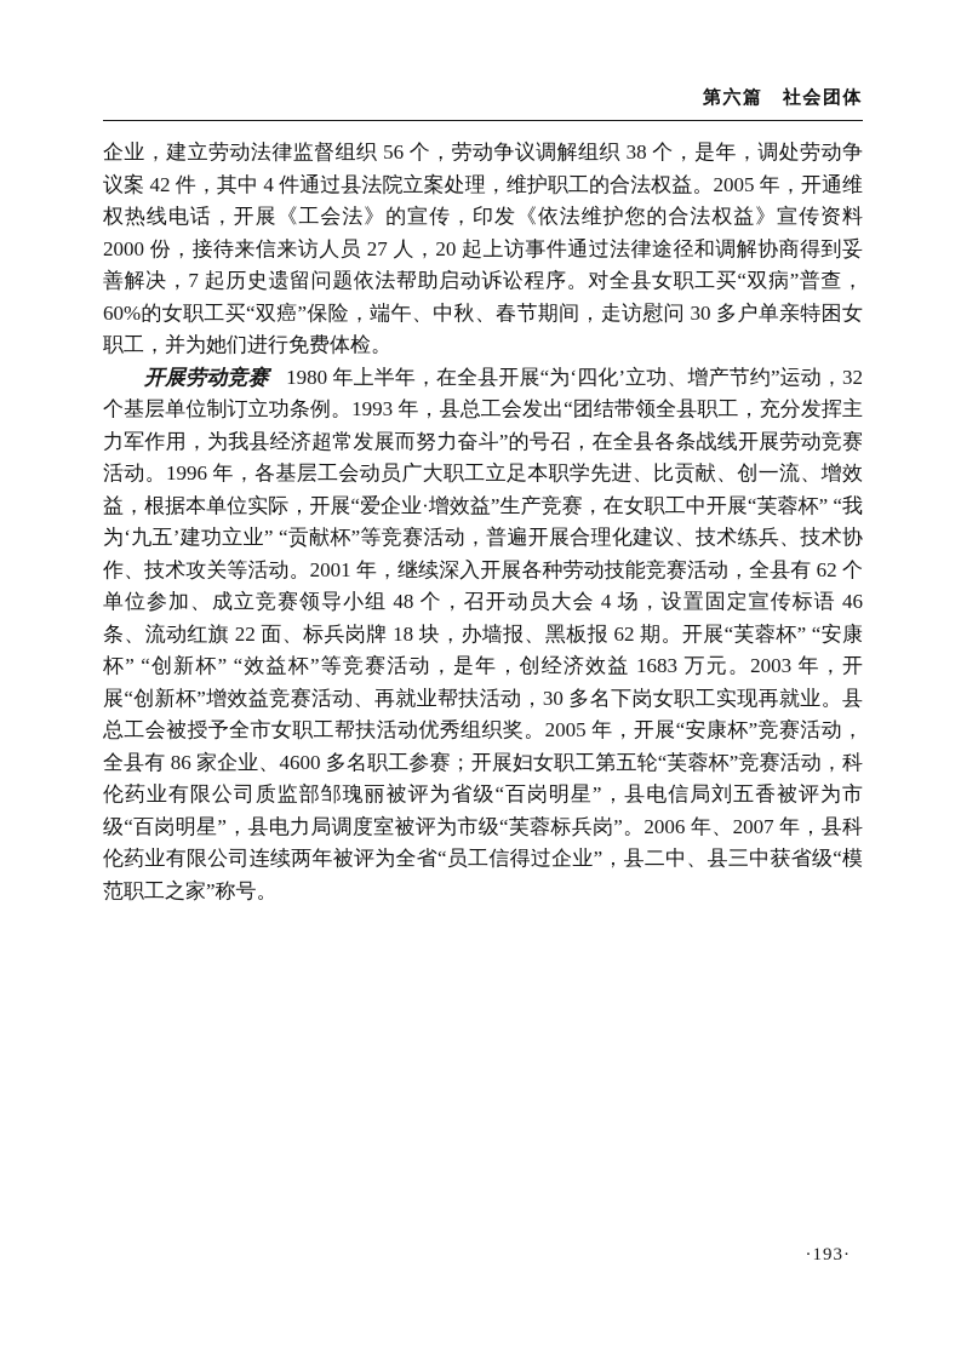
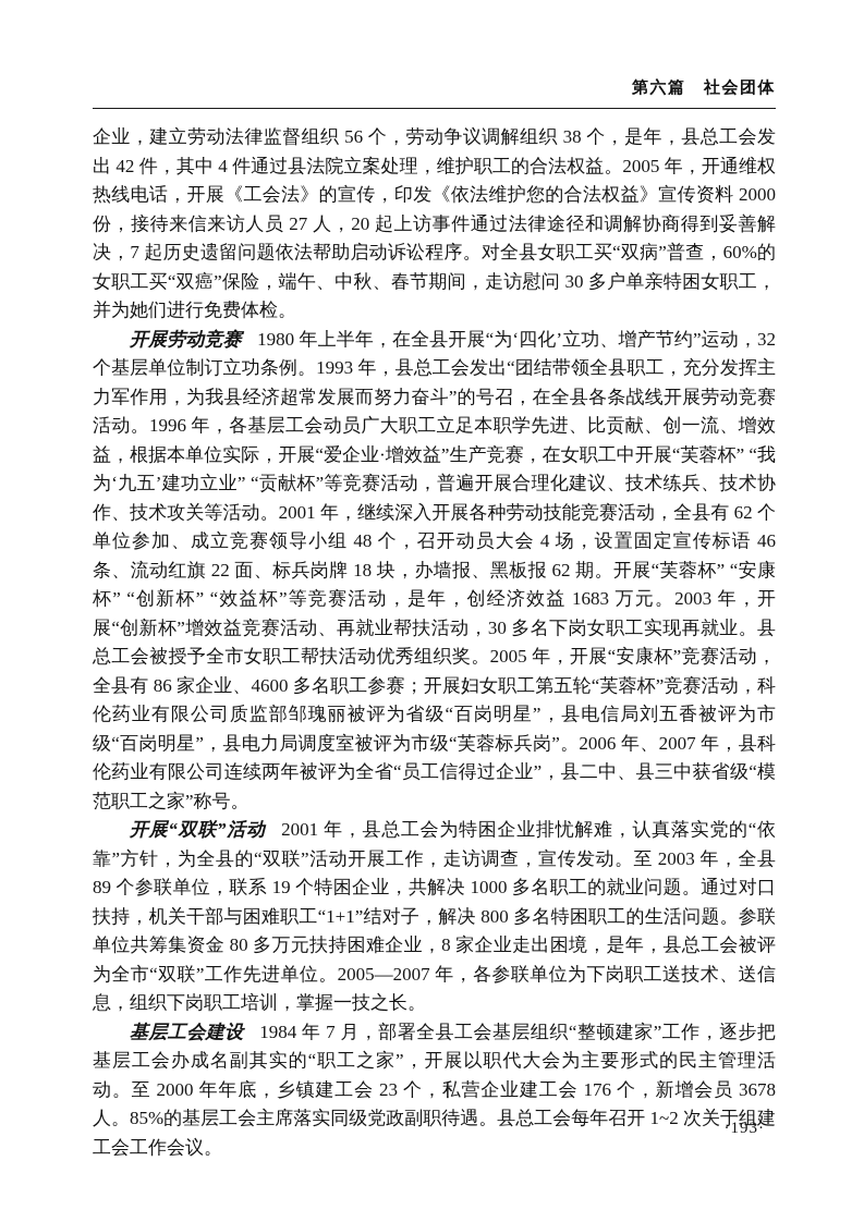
  第六篇 社会团体
- 企业，建立劳动法律监督组织 56 个，劳动争议调解组织 38 个，是年，调处劳动争议案 42 件，其中 4 件通过县法院立案处理，维护职工的合法权益。2005 年，开通维权热线电话，开展《工会法》的宣传，印发《依法维护您的合法权益》宣传资料 2000 份，接待来信来访人员 27 人，20 起上访事件通过法律途径和调解协商得到妥善解决，7 起历史遗留问题依法帮助启动诉讼程序。对全县女职工买“双病”普查，60%的女职工买“双癌”保险，端午、中秋、春节期间，走访慰问 30 多户单亲特困女职工，并为她们进行免费体检。
+ 企业，建立劳动法律监督组织 56 个，劳动争议调解组织 38 个，是年，县总工会发出 42 件，其中 4 件通过县法院立案处理，维护职工的合法权益。2005 年，开通维权热线电话，开展《工会法》的宣传，印发《依法维护您的合法权益》宣传资料 2000 份，接待来信来访人员 27 人，20 起上访事件通过法律途径和调解协商得到妥善解决，7 起历史遗留问题依法帮助启动诉讼程序。对全县女职工买“双病”普查，60%的女职工买“双癌”保险，端午、中秋、春节期间，走访慰问 30 多户单亲特困女职工，并为她们进行免费体检。
  开展劳动竞赛 1980 年上半年，在全县开展“为‘四化’立功、增产节约”运动，32 个基层单位制订立功条例。1993 年，县总工会发出“团结带领全县职工，充分发挥主力军作用，为我县经济超常发展而努力奋斗”的号召，在全县各条战线开展劳动竞赛活动。1996 年，各基层工会动员广大职工立足本职学先进、比贡献、创一流、增效益，根据本单位实际，开展“爱企业·增效益”生产竞赛，在女职工中开展“芙蓉杯” “我为‘九五’建功立业” “贡献杯”等竞赛活动，普遍开展合理化建议、技术练兵、技术协作、技术攻关等活动。2001 年，继续深入开展各种劳动技能竞赛活动，全县有 62 个单位参加、成立竞赛领导小组 48 个，召开动员大会 4 场，设置固定宣传标语 46 条、流动红旗 22 面、标兵岗牌 18 块，办墙报、黑板报 62 期。开展“芙蓉杯” “安康杯” “创新杯” “效益杯”等竞赛活动，是年，创经济效益 1683 万元。2003 年，开展“创新杯”增效益竞赛活动、再就业帮扶活动，30 多名下岗女职工实现再就业。县总工会被授予全市女职工帮扶活动优秀组织奖。2005 年，开展“安康杯”竞赛活动，全县有 86 家企业、4600 多名职工参赛；开展妇女职工第五轮“芙蓉杯”竞赛活动，科伦药业有限公司质监部邹瑰丽被评为省级“百岗明星”，县电信局刘五香被评为市级“百岗明星”，县电力局调度室被评为市级“芙蓉标兵岗”。2006 年、2007 年，县科伦药业有限公司连续两年被评为全省“员工信得过企业”，县二中、县三中获省级“模范职工之家”称号。
+ 开展“双联”活动 2001 年，县总工会为特困企业排忧解难，认真落实党的“依靠”方针，为全县的“双联”活动开展工作，走访调查，宣传发动。至 2003 年，全县 89 个参联单位，联系 19 个特困企业，共解决 1000 多名职工的就业问题。通过对口扶持，机关干部与困难职工“1+1”结对子，解决 800 多名特困职工的生活问题。参联单位共筹集资金 80 多万元扶持困难企业，8 家企业走出困境，是年，县总工会被评为全市“双联”工作先进单位。2005—2007 年，各参联单位为下岗职工送技术、送信息，组织下岗职工培训，掌握一技之长。
+ 基层工会建设 1984 年 7 月，部署全县工会基层组织“整顿建家”工作，逐步把基层工会办成名副其实的“职工之家”，开展以职代大会为主要形式的民主管理活动。至 2000 年年底，乡镇建工会 23 个，私营企业建工会 176 个，新增会员 3678 人。85%的基层工会主席落实同级党政副职待遇。县总工会每年召开 1~2 次关于组建工会工作会议。
  ·193·
